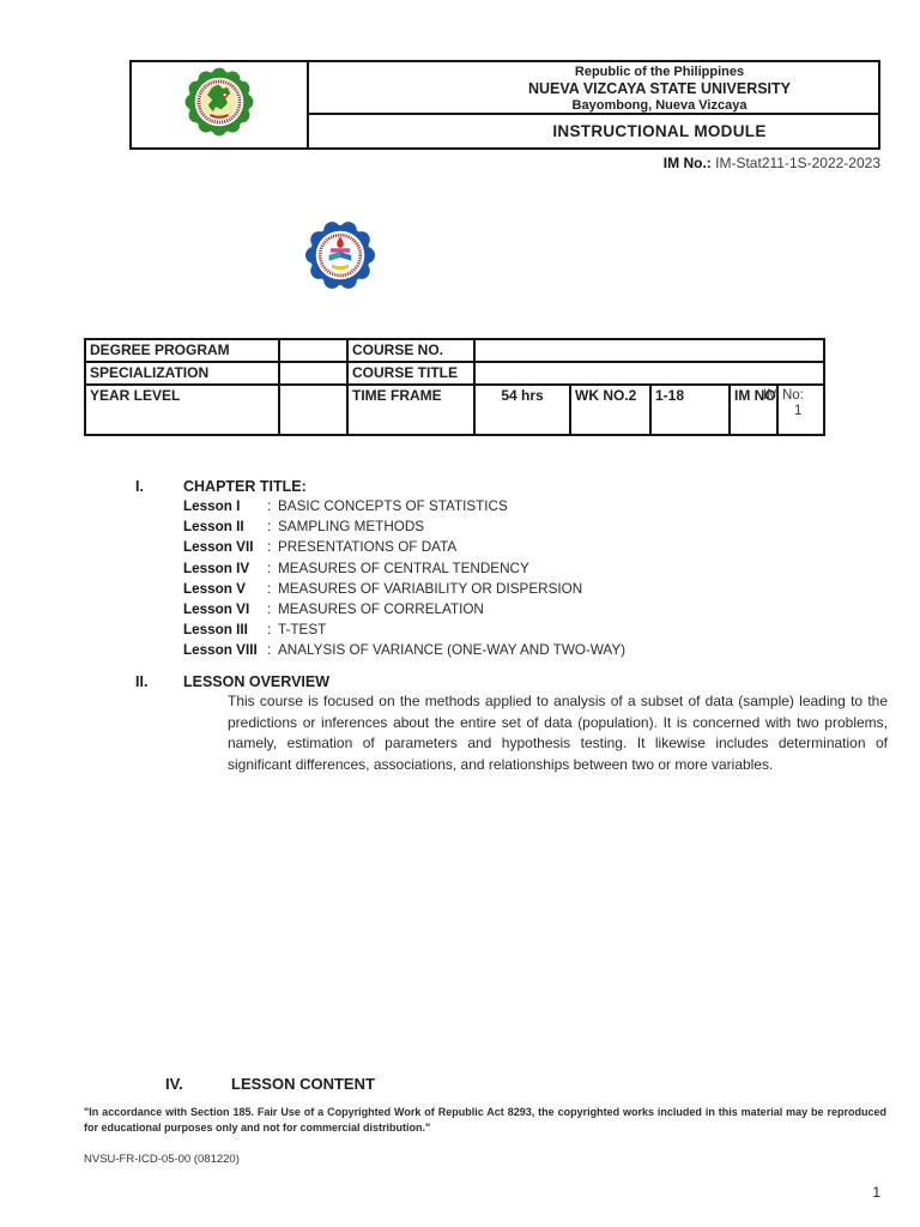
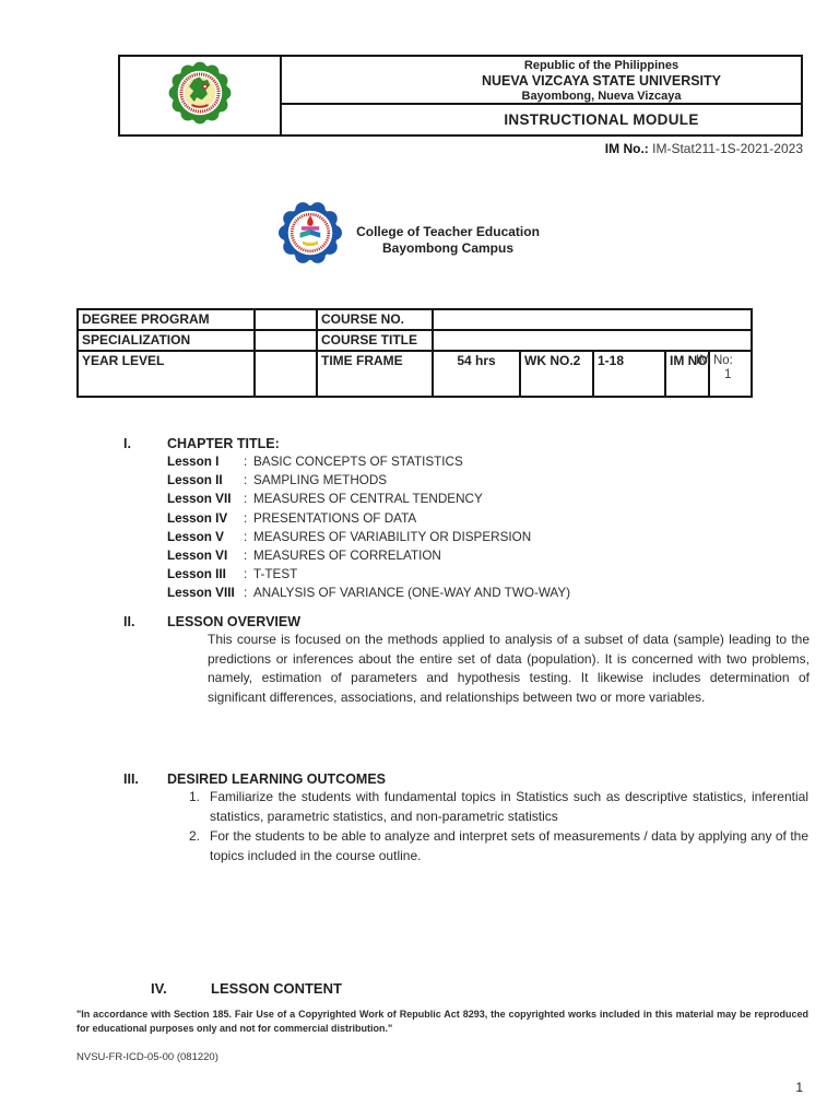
  Republic of the Philippines
  NUEVA VIZCAYA STATE UNIVERSITY
  Bayombong, Nueva Vizcaya
  INSTRUCTIONAL MODULE
- IM No.: IM-Stat211-1S-2022-2023
+ IM No.: IM-Stat211-1S-2021-2023
+ College of Teacher Education
+ Bayombong Campus
  DEGREE PROGRAM		COURSE NO.
  SPECIALIZATION		COURSE TITLE
  YEAR LEVEL		TIME FRAME	54 hrs	WK NO.2	1-18	IM NO
  IM No:
  1
  I.
  CHAPTER TITLE:
  Lesson I
  :
  BASIC CONCEPTS OF STATISTICS
  Lesson II
  :
  SAMPLING METHODS
  Lesson VII
  :
- PRESENTATIONS OF DATA
+ MEASURES OF CENTRAL TENDENCY
  Lesson IV
  :
- MEASURES OF CENTRAL TENDENCY
+ PRESENTATIONS OF DATA
  Lesson V
  :
  MEASURES OF VARIABILITY OR DISPERSION
  Lesson VI
  :
  MEASURES OF CORRELATION
  Lesson III
  :
  T-TEST
  Lesson VIII
  :
  ANALYSIS OF VARIANCE (ONE-WAY AND TWO-WAY)
  II.
  LESSON OVERVIEW
  This course is focused on the methods applied to analysis of a subset of data (sample) leading to the predictions or inferences about the entire set of data (population). It is concerned with two problems, namely, estimation of parameters and hypothesis testing. It likewise includes determination of significant differences, associations, and relationships between two or more variables.
+ III.
+ DESIRED LEARNING OUTCOMES
+ 1.
+ Familiarize the students with fundamental topics in Statistics such as descriptive statistics, inferential statistics, parametric statistics, and non-parametric statistics
+ 2.
+ For the students to be able to analyze and interpret sets of measurements / data by applying any of the topics included in the course outline.
  IV.
  LESSON CONTENT
  "In accordance with Section 185. Fair Use of a Copyrighted Work of Republic Act 8293, the copyrighted works included in this material may be reproduced for educational purposes only and not for commercial distribution."
  NVSU-FR-ICD-05-00 (081220)
  1
